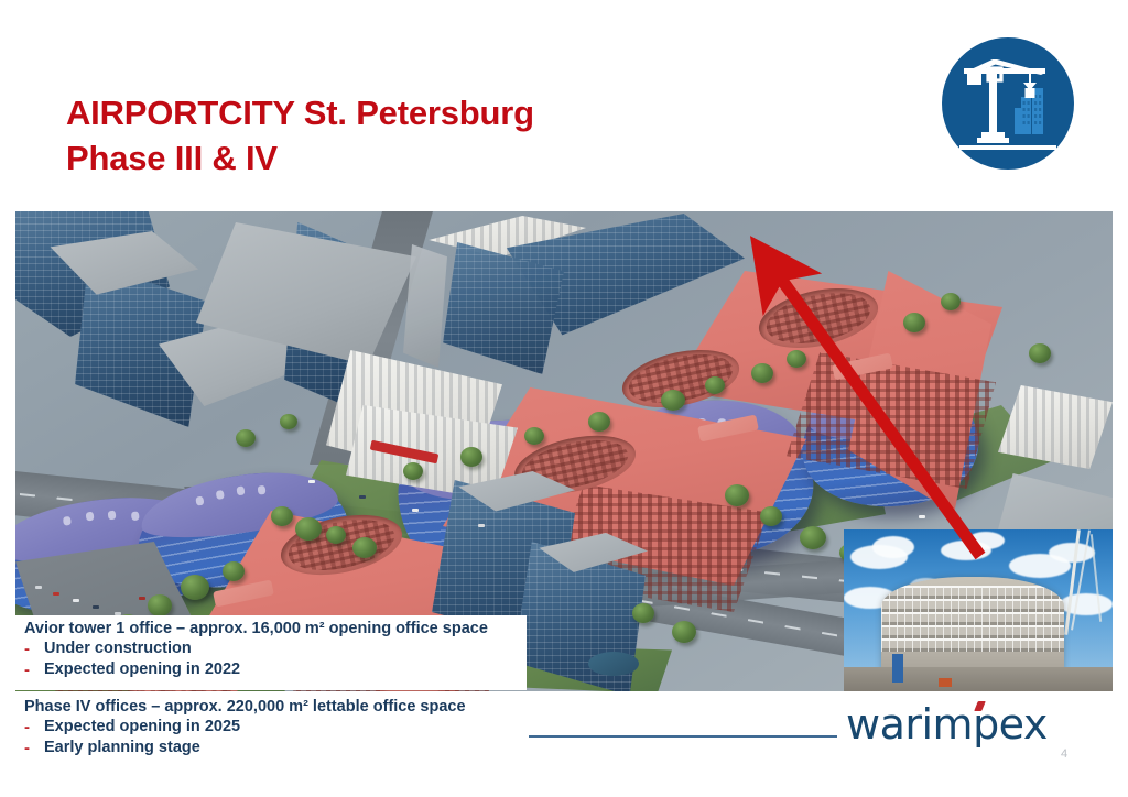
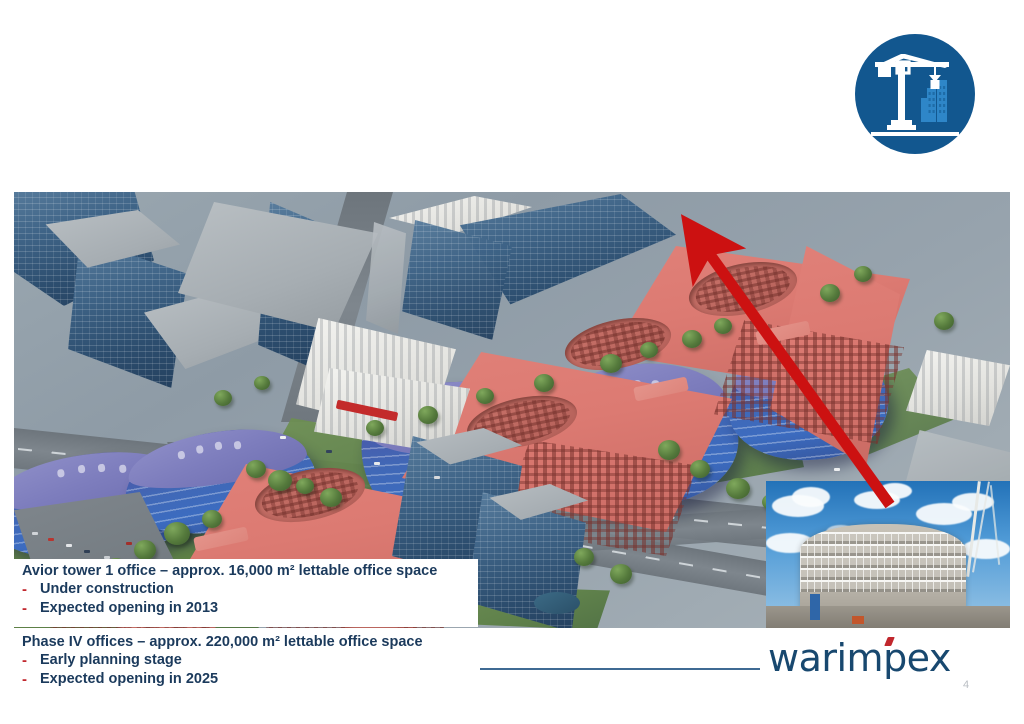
- AIRPORTCITY St. Petersburg
- Phase III & IV
- Avior tower 1 office – approx. 16,000 m² opening office space
+ Avior tower 1 office – approx. 16,000 m² lettable office space
  -
  Under construction
  -
- Expected opening in 2022
+ Expected opening in 2013
  Phase IV offices – approx. 220,000 m² lettable office space
  -
- Expected opening in 2025
+ Early planning stage
  -
- Early planning stage
+ Expected opening in 2025
  warimpex
  4
